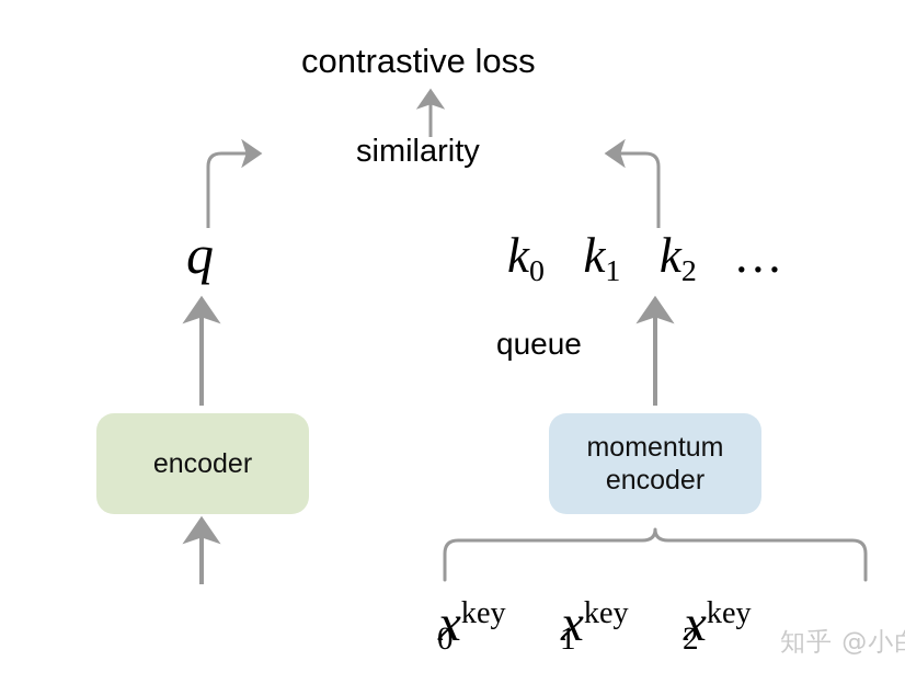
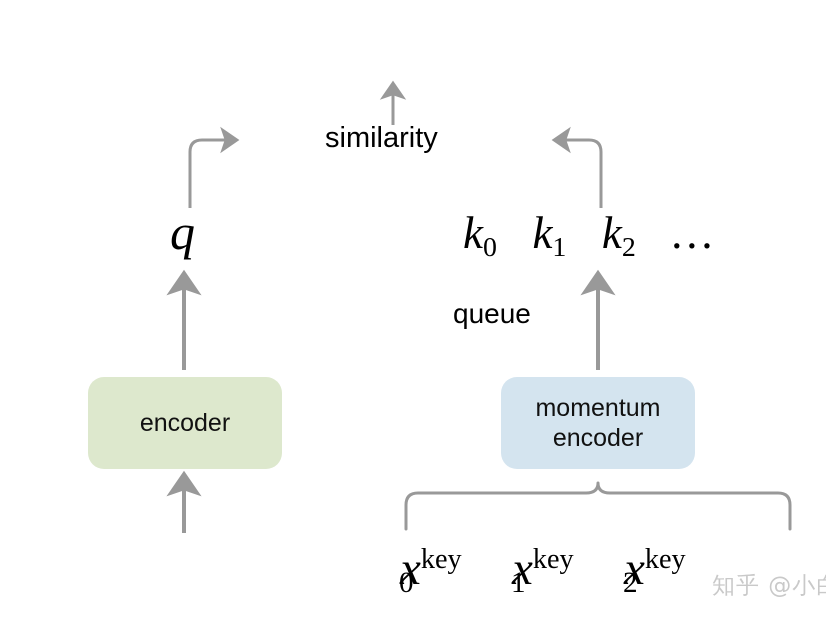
- contrastive loss
  similarity
  queue
  q
  k0 k1 k2 …
  encoder
  momentum
  encoder
  xkey0
  xkey1
  xkey2
  知乎 @小
